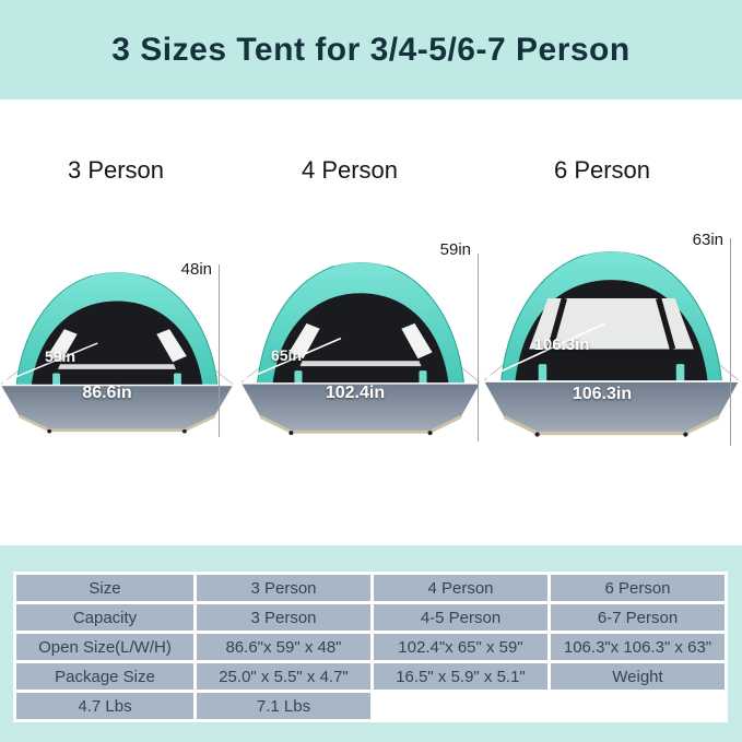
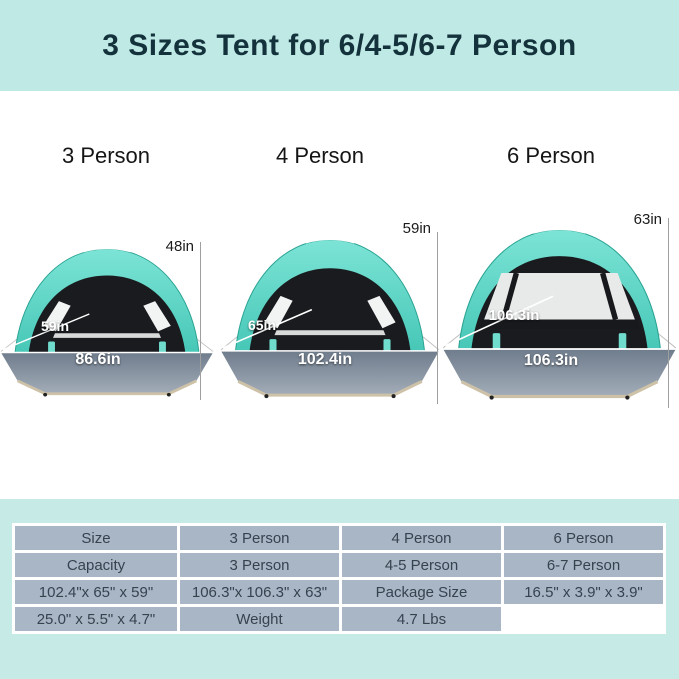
- 3 Sizes Tent for 3/4-5/6-7 Person
+ 3 Sizes Tent for 6/4-5/6-7 Person
  3 Person
  4 Person
  6 Person
  48in
  59in
  63in
  59in
  65in
  106.3in
  86.6in
  102.4in
  106.3in
  Size
  3 Person
  4 Person
  6 Person
  Capacity
  3 Person
  4-5 Person
  6-7 Person
- Open Size(L/W/H)
- 86.6"x 59" x 48"
  102.4"x 65" x 59"
  106.3"x 106.3" x 63"
  Package Size
+ 16.5" x 3.9" x 3.9"
  25.0" x 5.5" x 4.7"
- 16.5" x 5.9" x 5.1"
  Weight
  4.7 Lbs
- 7.1 Lbs
